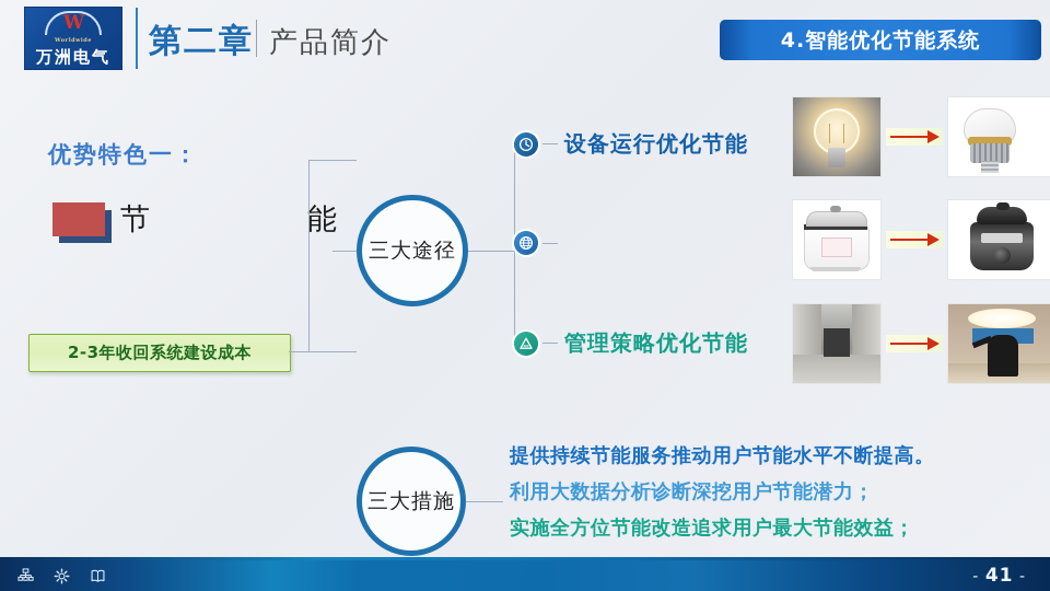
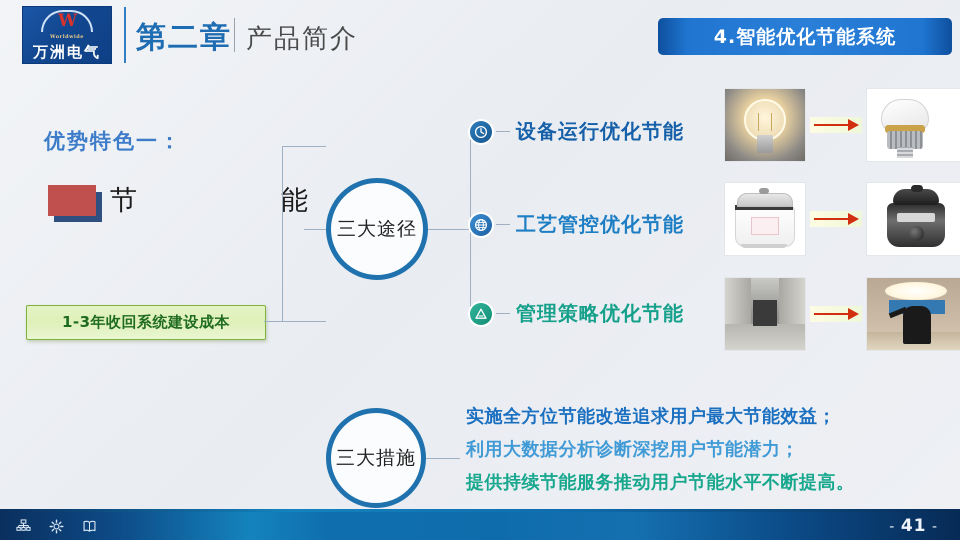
  W
  万洲电气
  第二章
  产品简介
  4.智能优化节能系统
  优势特色一：
  节 能
- 2-3年收回系统建设成本
+ 1-3年收回系统建设成本
  三大途径
  三大措施
  设备运行优化节能
+ 工艺管控优化节能
  管理策略优化节能
- 提供持续节能服务推动用户节能水平不断提高。
+ 实施全方位节能改造追求用户最大节能效益；
  利用大数据分析诊断深挖用户节能潜力；
- 实施全方位节能改造追求用户最大节能效益；
+ 提供持续节能服务推动用户节能水平不断提高。
  - 41 -
